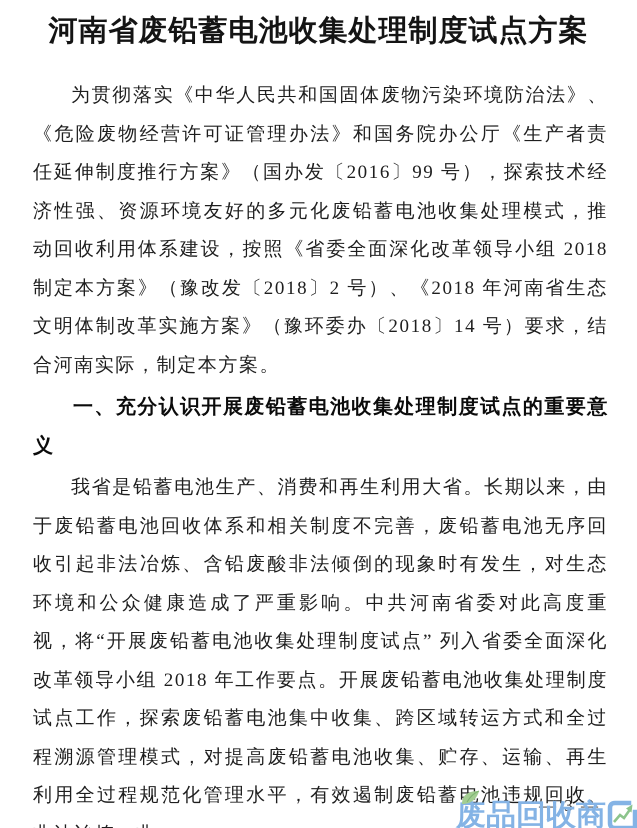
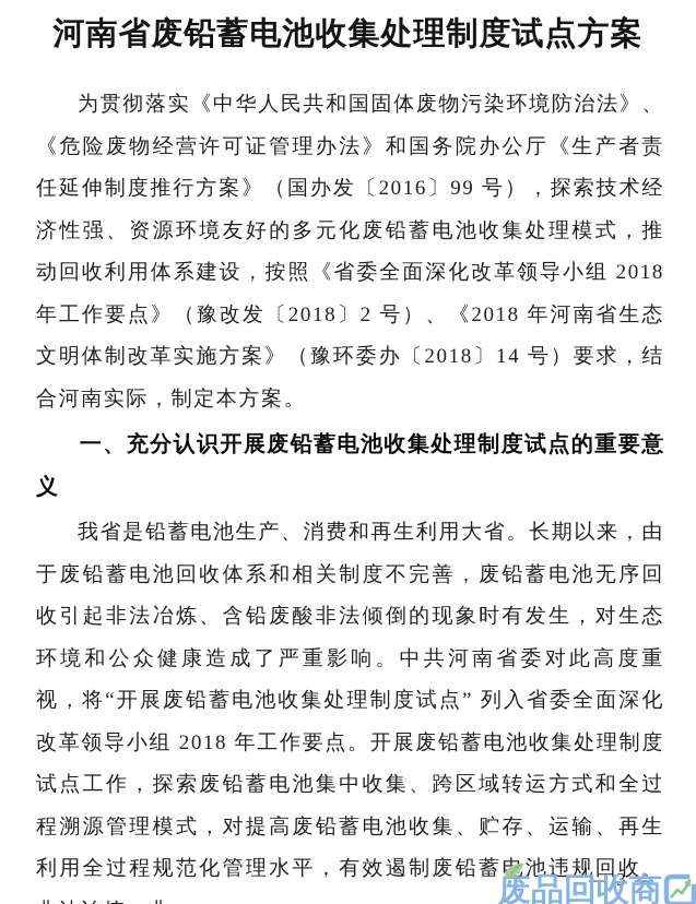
  河南省废铅蓄电池收集处理制度试点方案
- 为贯彻落实《中华人民共和国固体废物污染环境防治法》、《危险废物经营许可证管理办法》和国务院办公厅《生产者责任延伸制度推行方案》（国办发〔2016〕99 号），探索技术经济性强、资源环境友好的多元化废铅蓄电池收集处理模式，推动回收利用体系建设，按照《省委全面深化改革领导小组 2018 制定本方案》（豫改发〔2018〕2 号）、《2018 年河南省生态文明体制改革实施方案》（豫环委办〔2018〕14 号）要求，结合河南实际，制定本方案。
+ 为贯彻落实《中华人民共和国固体废物污染环境防治法》、《危险废物经营许可证管理办法》和国务院办公厅《生产者责任延伸制度推行方案》（国办发〔2016〕99 号），探索技术经济性强、资源环境友好的多元化废铅蓄电池收集处理模式，推动回收利用体系建设，按照《省委全面深化改革领导小组 2018 年工作要点》（豫改发〔2018〕2 号）、《2018 年河南省生态文明体制改革实施方案》（豫环委办〔2018〕14 号）要求，结合河南实际，制定本方案。
  一、充分认识开展废铅蓄电池收集处理制度试点的重要意义
  我省是铅蓄电池生产、消费和再生利用大省。长期以来，由于废铅蓄电池回收体系和相关制度不完善，废铅蓄电池无序回收引起非法冶炼、含铅废酸非法倾倒的现象时有发生，对生态环境和公众健康造成了严重影响。中共河南省委对此高度重视，将“开展废铅蓄电池收集处理制度试点” 列入省委全面深化改革领导小组 2018 年工作要点。开展废铅蓄电池收集处理制度试点工作，探索废铅蓄电池集中收集、跨区域转运方式和全过程溯源管理模式，对提高废铅蓄电池收集、贮存、运输、再生利用全过程规范化管理水平，有效遏制废铅蓄池违规回收、
  — 3 —
  废品回收商
